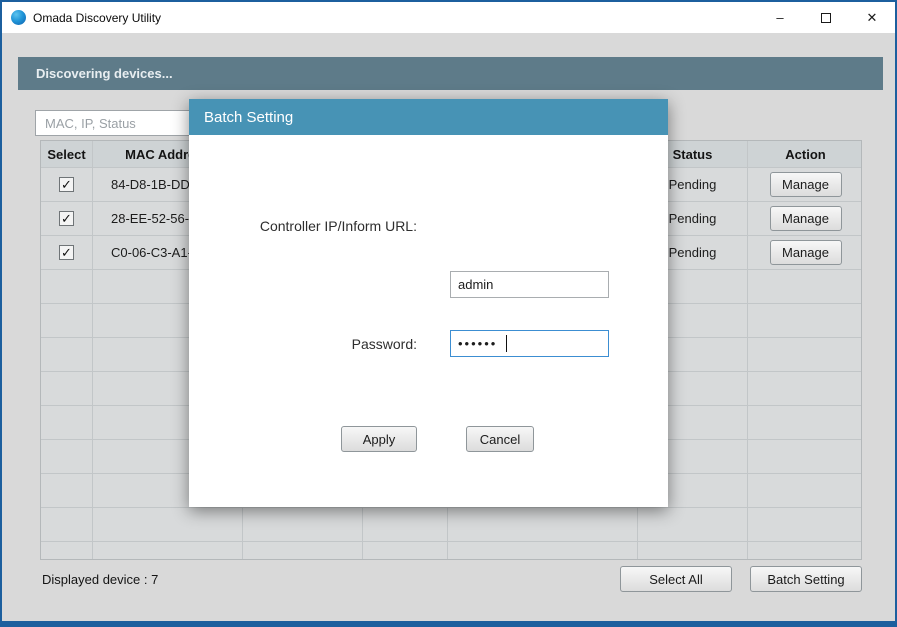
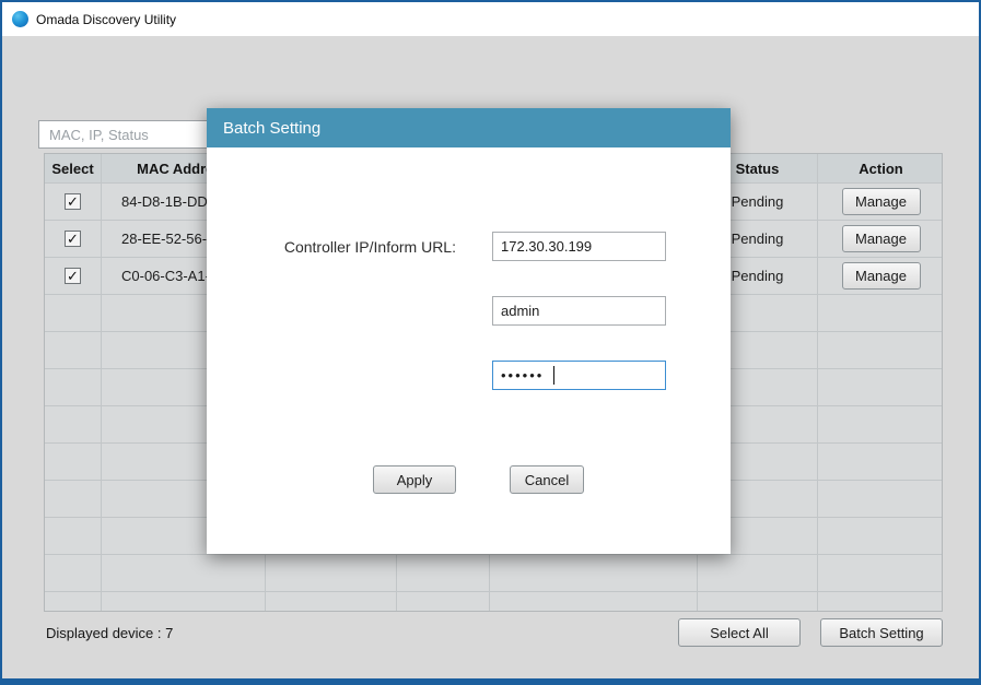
  Omada Discovery Utility
- –
- ✕
- Discovering devices...
  MAC, IP, Status
  Select
  MAC Addr
  Status
  Action
  ✓
  84-D8-1B-DD
  Pending
  Manage
  ✓
  28-EE-52-56-
  Pending
  Manage
  ✓
  C0-06-C3-A1
  Pending
  Manage
  Displayed device : 7
  Select All
  Batch Setting
  Batch Setting
  Controller IP/Inform URL:
+ 172.30.30.199
  admin
- Password:
  ••••••
  Apply
  Cancel
